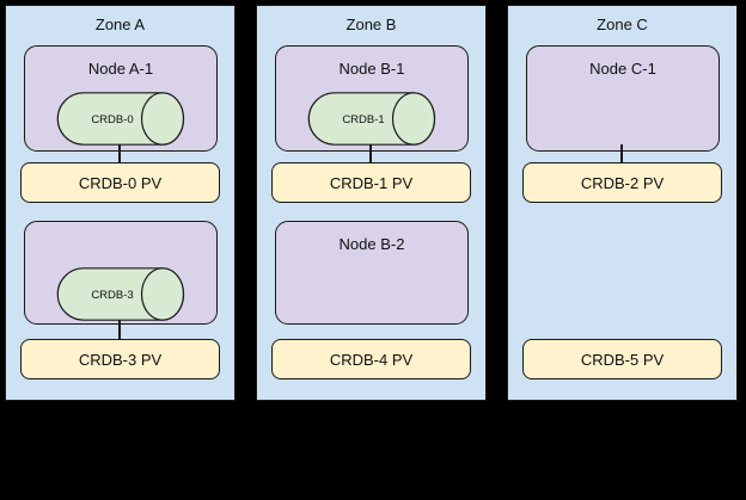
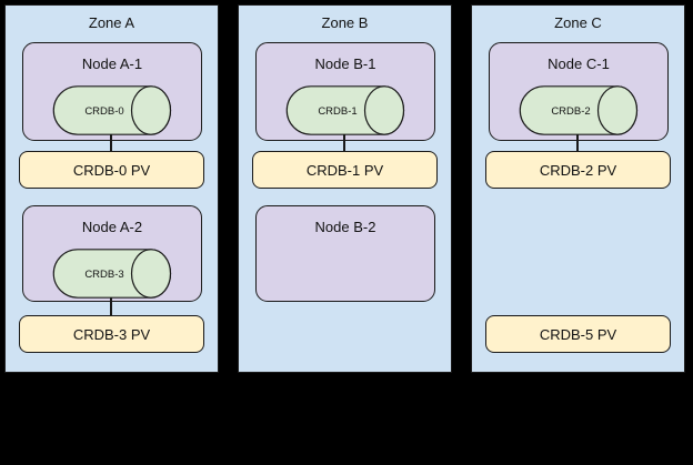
  Zone A
  Node A-1
  CRDB-0
  CRDB-0 PV
+ Node A-2
  CRDB-3
  CRDB-3 PV
  Zone B
  Node B-1
  CRDB-1
  CRDB-1 PV
  Node B-2
- CRDB-4 PV
  Zone C
  Node C-1
+ CRDB-2
  CRDB-2 PV
  CRDB-5 PV
